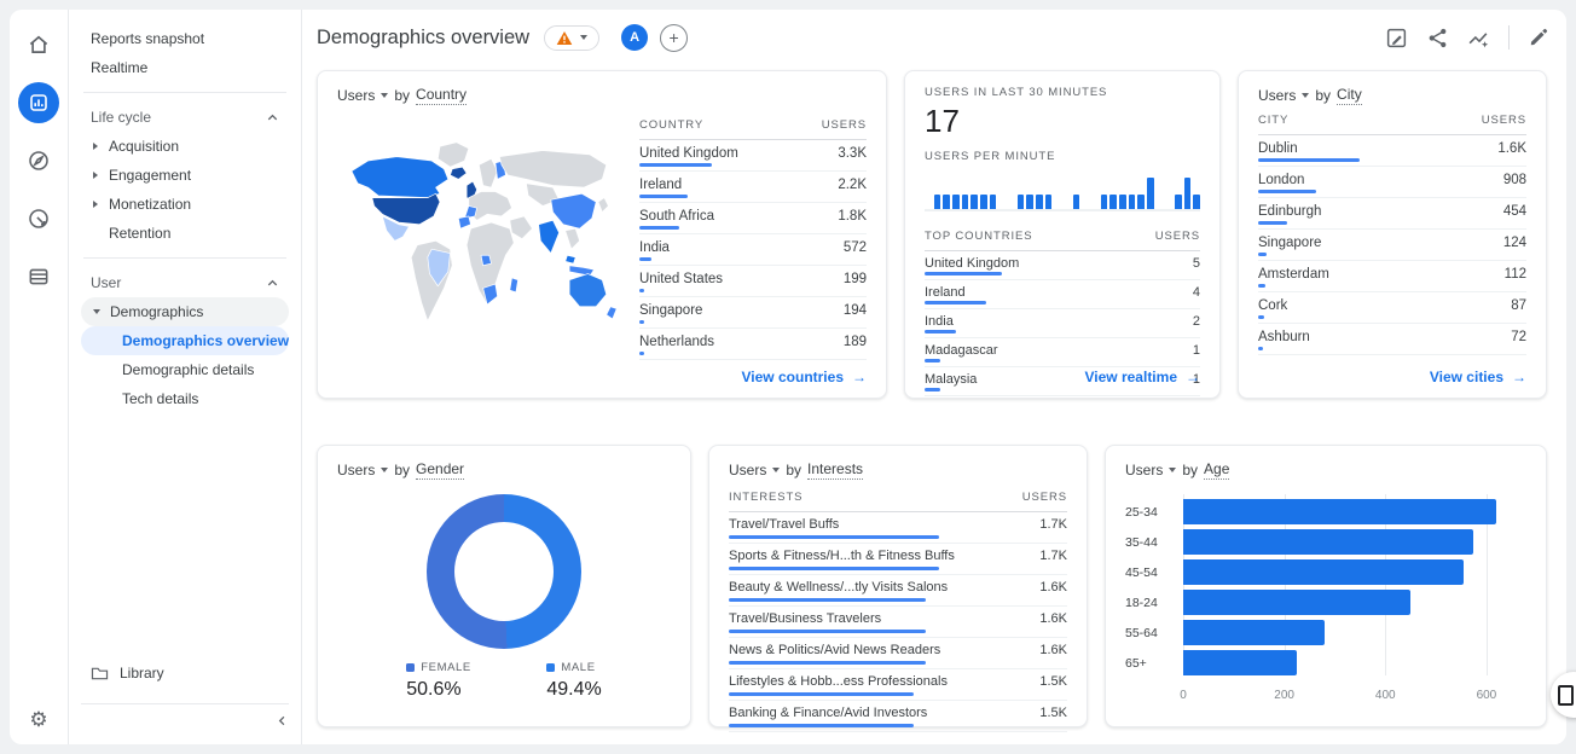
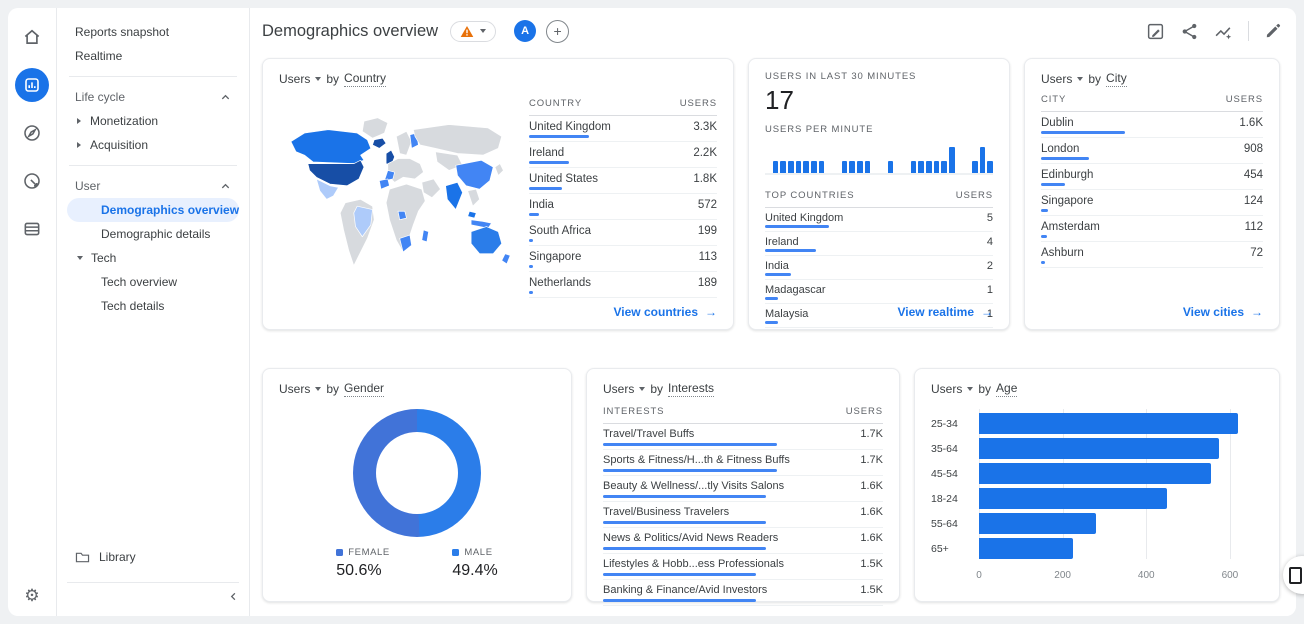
  ⚙
  Reports snapshot
  Realtime
  Life cycle
- Acquisition
+ Monetization
- Engagement
- Monetization
+ Acquisition
- Retention
  User
- Demographics
  Demographics overview
  Demographic details
+ Tech
+ Tech overview
  Tech details
  Library
  Demographics overview
  A
  +
  Users
  by
  Country
  COUNTRY
  USERS
  United Kingdom
  3.3K
  Ireland
  2.2K
- South Africa
+ United States
  1.8K
  India
  572
- United States
+ South Africa
  199
  Singapore
- 194
+ 113
  Netherlands
  189
  View countries
  →
  USERS IN LAST 30 MINUTES
  17
  USERS PER MINUTE
  TOP COUNTRIES
  USERS
  United Kingdom
  5
  Ireland
  4
  India
  2
  Madagascar
  1
  Malaysia
  1
  View realtime
  →
  Users
  by
  City
  CITY
  USERS
  Dublin
  1.6K
  London
  908
  Edinburgh
  454
  Singapore
  124
  Amsterdam
  112
- Cork
- 87
  Ashburn
  72
  View cities
  →
  Users
  by
  Gender
  FEMALE
  50.6%
  MALE
  49.4%
  Users
  by
  Interests
  INTERESTS
  USERS
  Travel/Travel Buffs
  1.7K
  Sports & Fitness/H...th & Fitness Buffs
  1.7K
  Beauty & Wellness/...tly Visits Salons
  1.6K
  Travel/Business Travelers
  1.6K
  News & Politics/Avid News Readers
  1.6K
  Lifestyles & Hobb...ess Professionals
  1.5K
  Banking & Finance/Avid Investors
  1.5K
  Users
  by
  Age
  0
  200
  400
  600
  25-34
- 35-44
+ 35-64
  45-54
  18-24
  55-64
  65+
